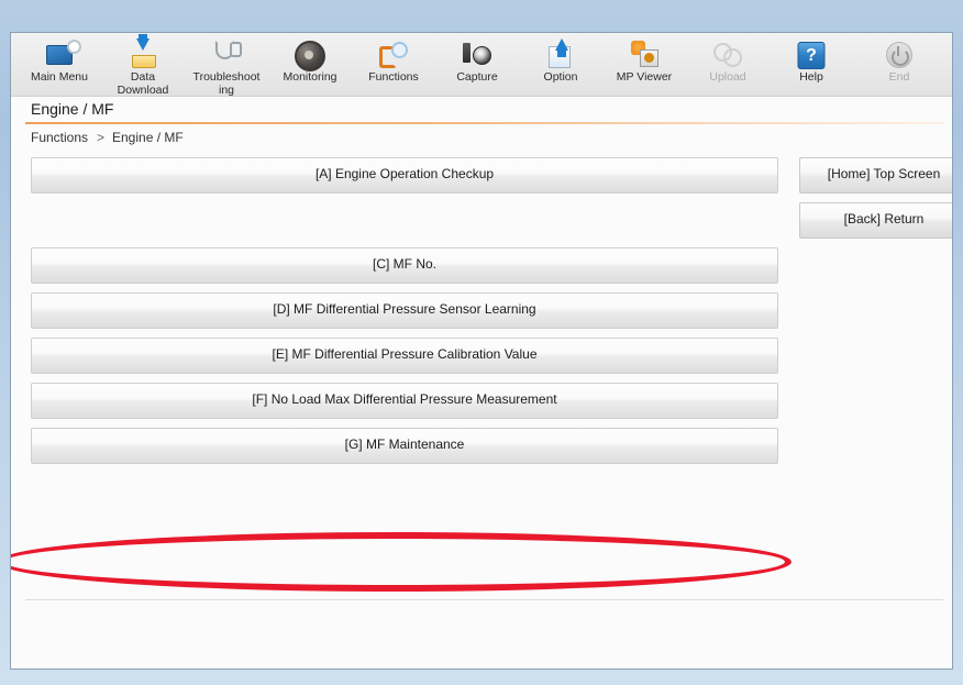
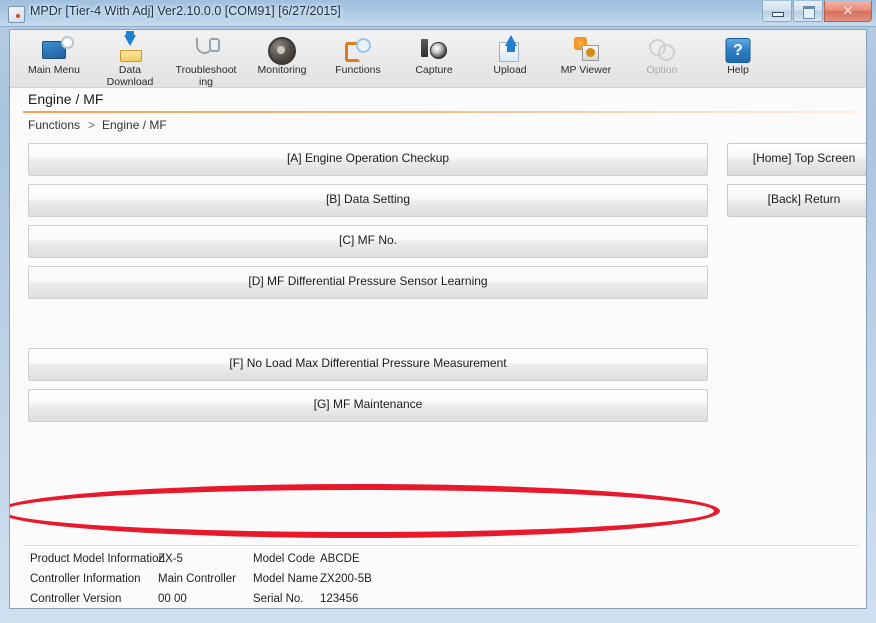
+ MPDr [Tier-4 With Adj] Ver2.10.0.0 [COM91] [6/27/2015]
+ ✕
  Main Menu
  Data
  Download
  Troubleshoot
  ing
  Monitoring
  Functions
  Capture
- Option
+ Upload
  MP Viewer
- Upload
+ Option
  Help
- End
  Engine / MF
  Functions
  >
  Engine / MF
  [A] Engine Operation Checkup
+ [B] Data Setting
  [C] MF No.
  [D] MF Differential Pressure Sensor Learning
- [E] MF Differential Pressure Calibration Value
  [F] No Load Max Differential Pressure Measurement
  [G] MF Maintenance
  [Home] Top Screen
  [Back] Return
+ Product Model Information
+ ZX-5
+ Model Code
+ ABCDE
+ Controller Information
+ Main Controller
+ Model Name
+ ZX200-5B
+ Controller Version
+ 00 00
+ Serial No.
+ 123456
